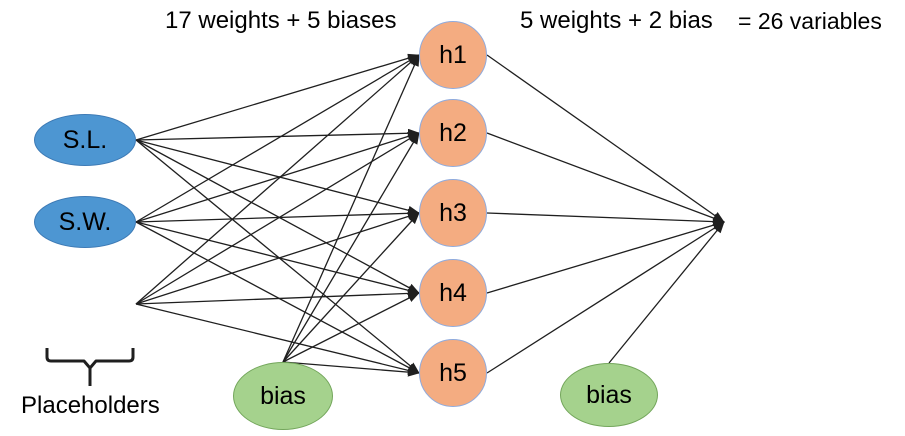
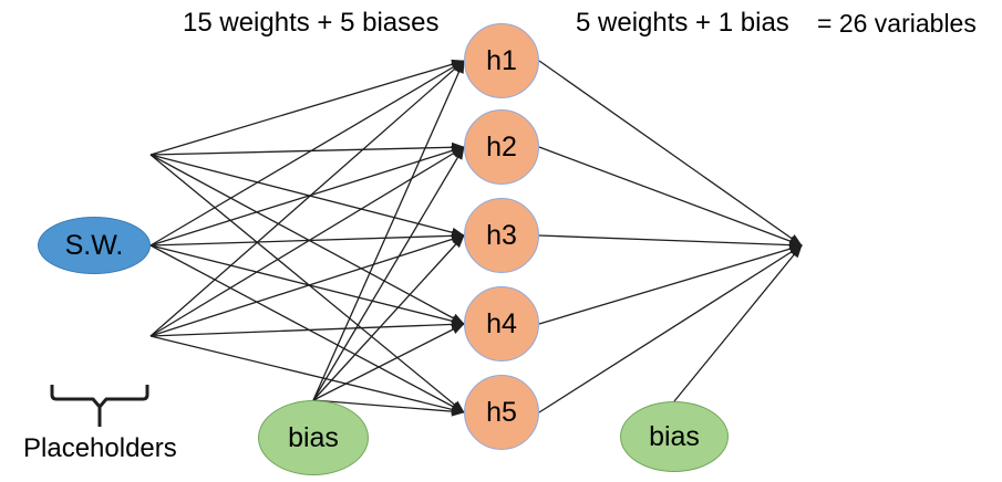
- 17 weights + 5 biases
+ 15 weights + 5 biases
- 5 weights + 2 bias
+ 5 weights + 1 bias
  = 26 variables
  Placeholders
- S.L.
  S.W.
  h1
  h2
  h3
  h4
  h5
  bias
  bias
